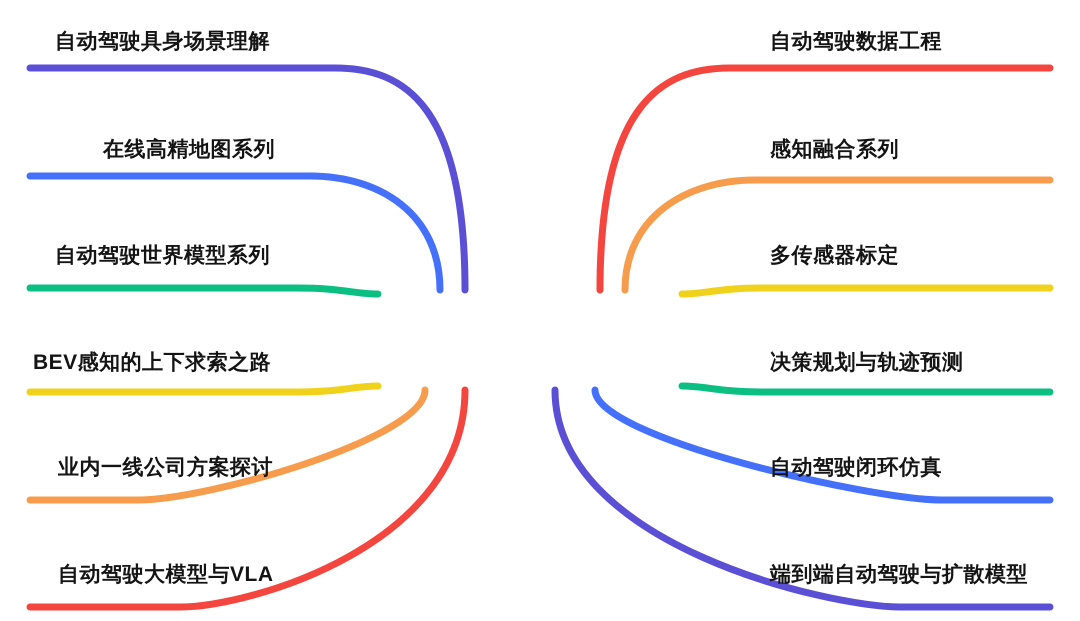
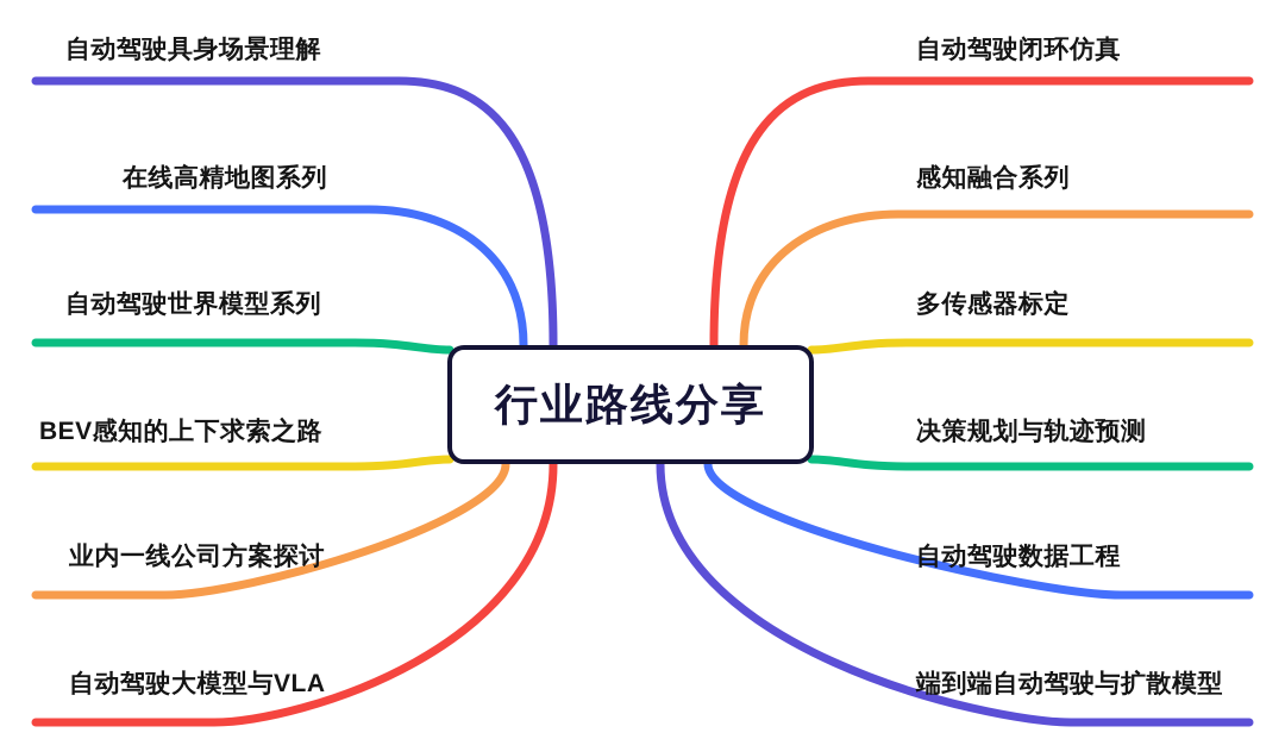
+ 行业路线分享
  自动驾驶具身场景理解
  在线高精地图系列
  自动驾驶世界模型系列
  BEV感知的上下求索之路
  业内一线公司方案探讨
  自动驾驶大模型与VLA
- 自动驾驶数据工程
+ 自动驾驶闭环仿真
  感知融合系列
  多传感器标定
  决策规划与轨迹预测
- 自动驾驶闭环仿真
+ 自动驾驶数据工程
  端到端自动驾驶与扩散模型
